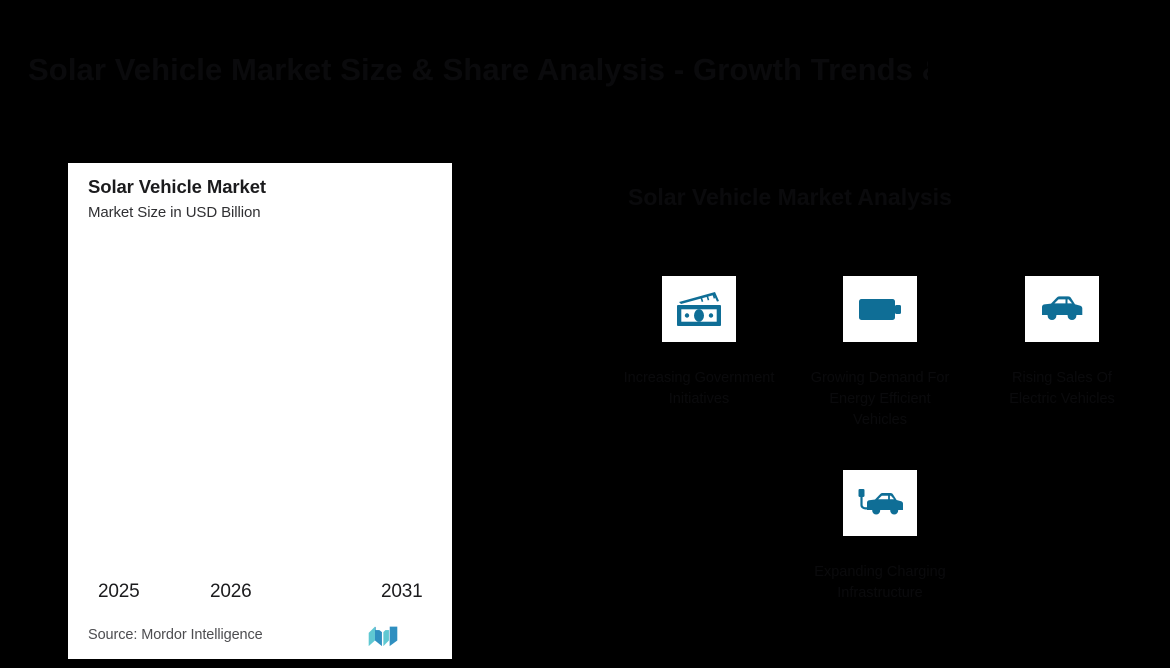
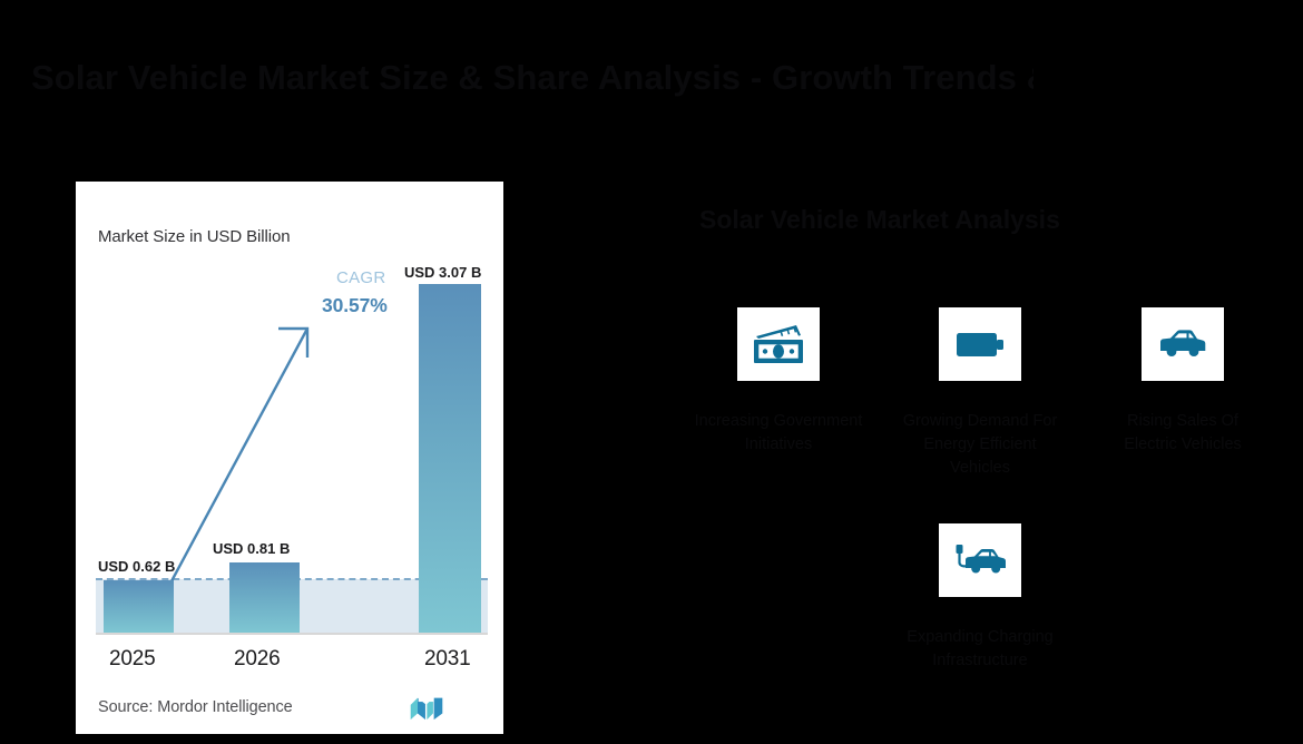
- Solar Vehicle Market
  Market Size in USD Billion
+ CAGR
+ 30.57%
+ USD 0.62 B
+ USD 0.81 B
+ USD 3.07 B
  2025
  2026
  2031
  Source: Mordor Intelligence
